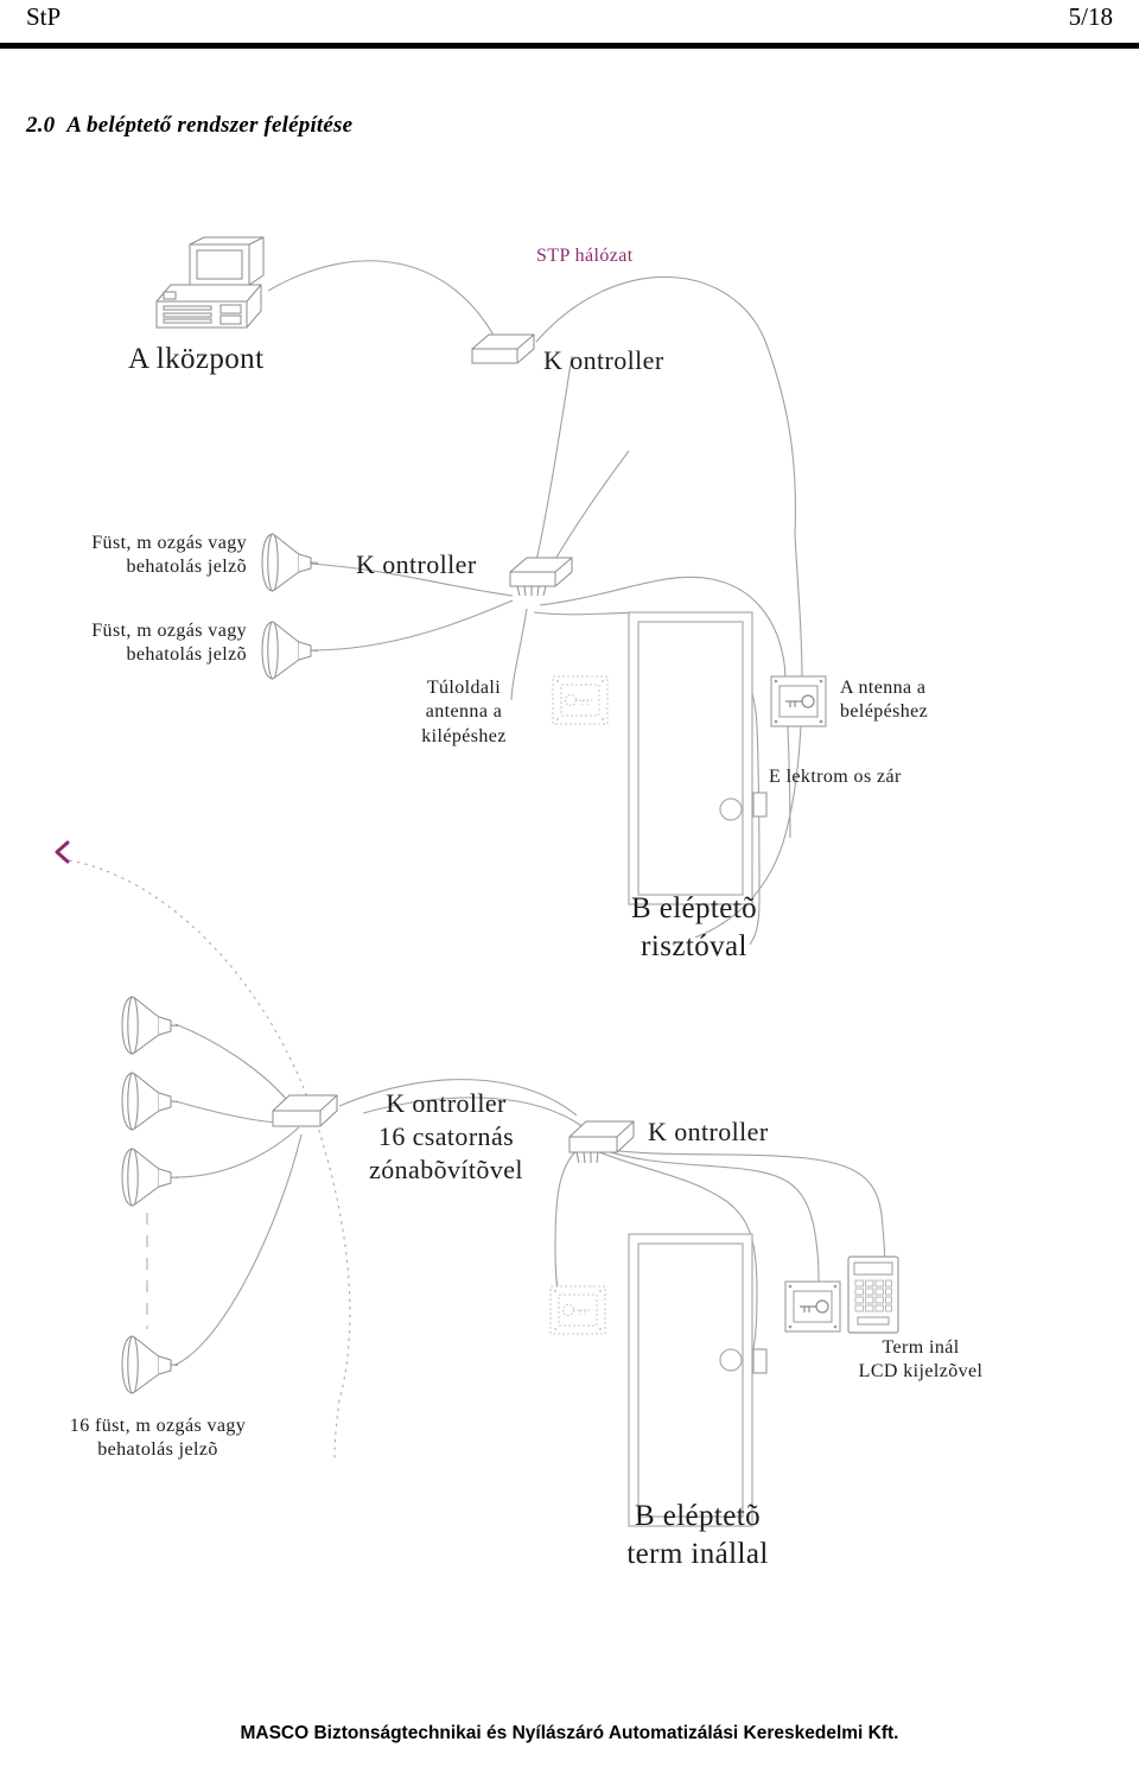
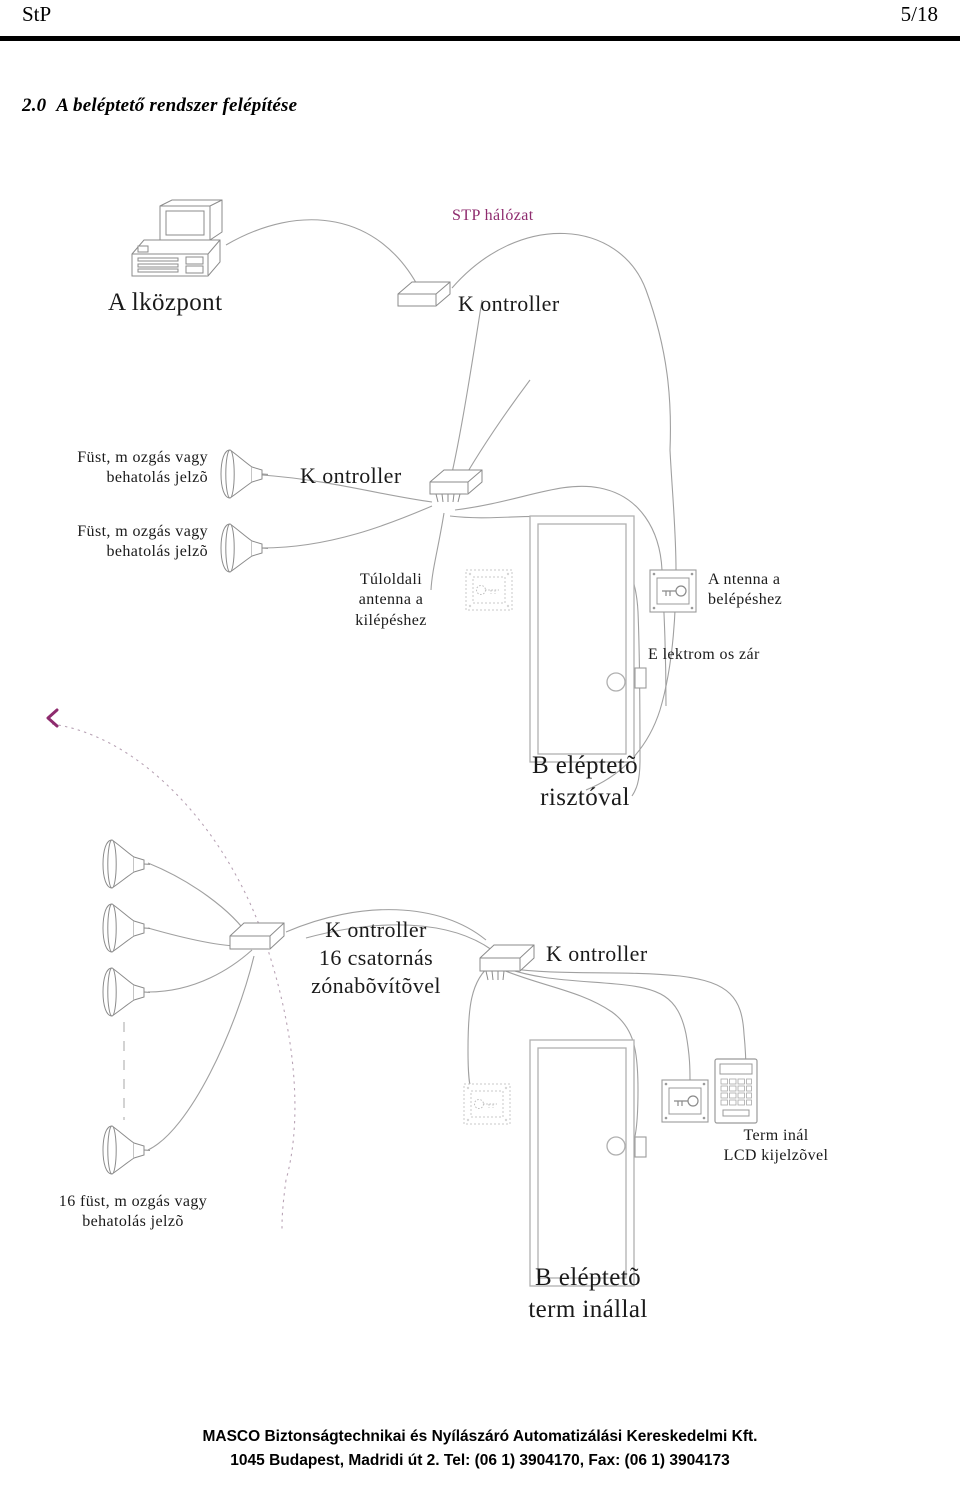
  StP
  5/18
  2.0 A beléptető rendszer felépítése
  A lközpont
  STP hálózat
  K ontroller
  Füst, m ozgás vagy
  behatolás jelzõ
  Füst, m ozgás vagy
  behatolás jelzõ
  K ontroller
  E lektrom os zár
  Túloldali
  antenna a
  kilépéshez
  A ntenna a
  belépéshez
  B eléptetõ
  risztóval
  K ontroller
  16 csatornás
  zónabõvítõvel
  K ontroller
  Term inál
  LCD kijelzõvel
  16 füst, m ozgás vagy
  behatolás jelzõ
  B eléptetõ
  term inállal
  MASCO Biztonságtechnikai és Nyílászáró Automatizálási Kereskedelmi Kft.
+ 1045 Budapest, Madridi út 2. Tel: (06 1) 3904170, Fax: (06 1) 3904173
